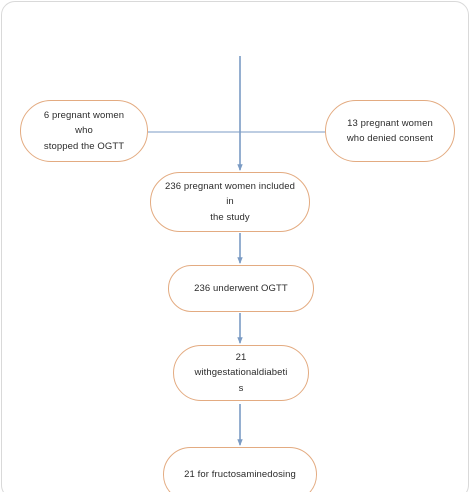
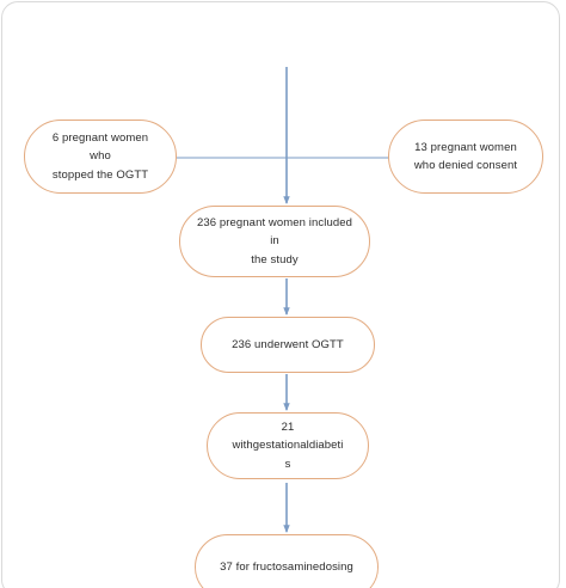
  6 pregnant women who
  stopped the OGTT
  13 pregnant women
  who denied consent
  236 pregnant women included in
  the study
  236 underwent OGTT
  21
  withgestationaldiabeti
  s
- 21 for fructosaminedosing
+ 37 for fructosaminedosing
